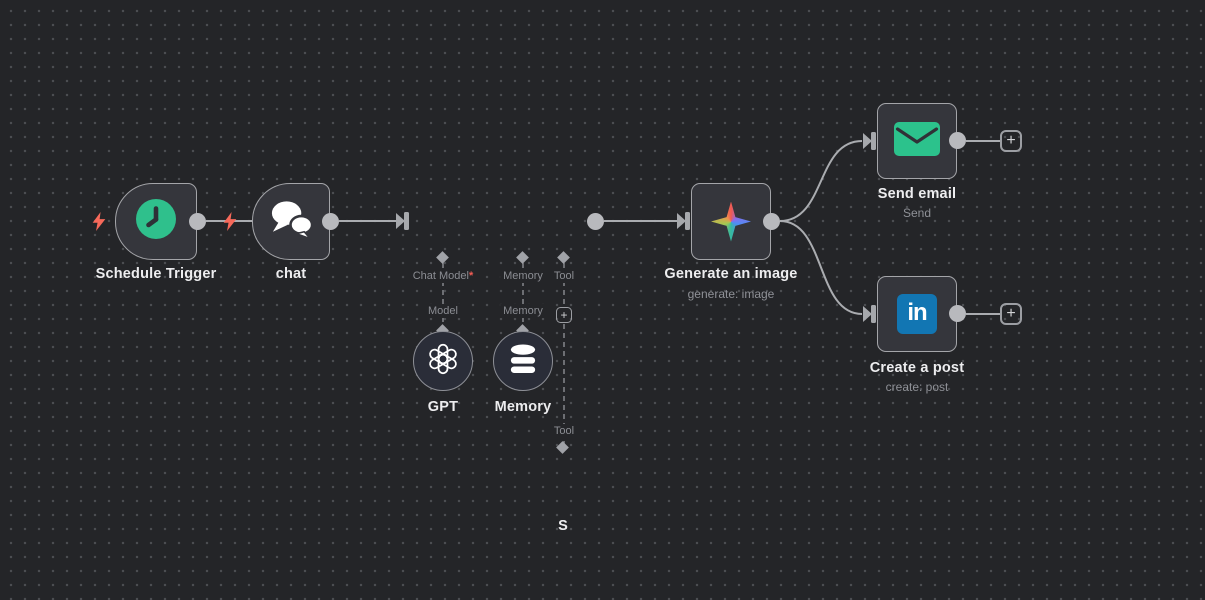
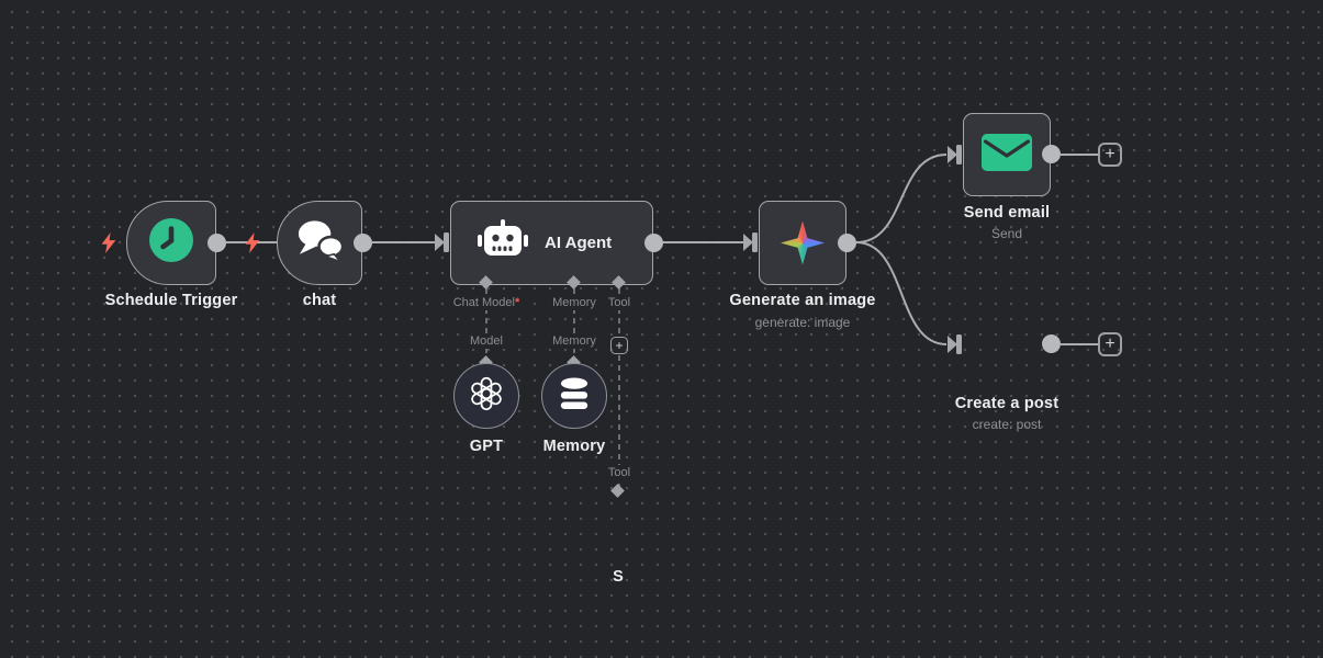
  Schedule Trigger
  chat
+ AI Agent
  Chat Model*
  Memory
  Tool
  Model
  Memory
  Tool
  +
  GPT
  Memory
  S
  Generate an image
  generate: image
  Send email
  Send
  +
- in
  Create a post
  create: post
  +
